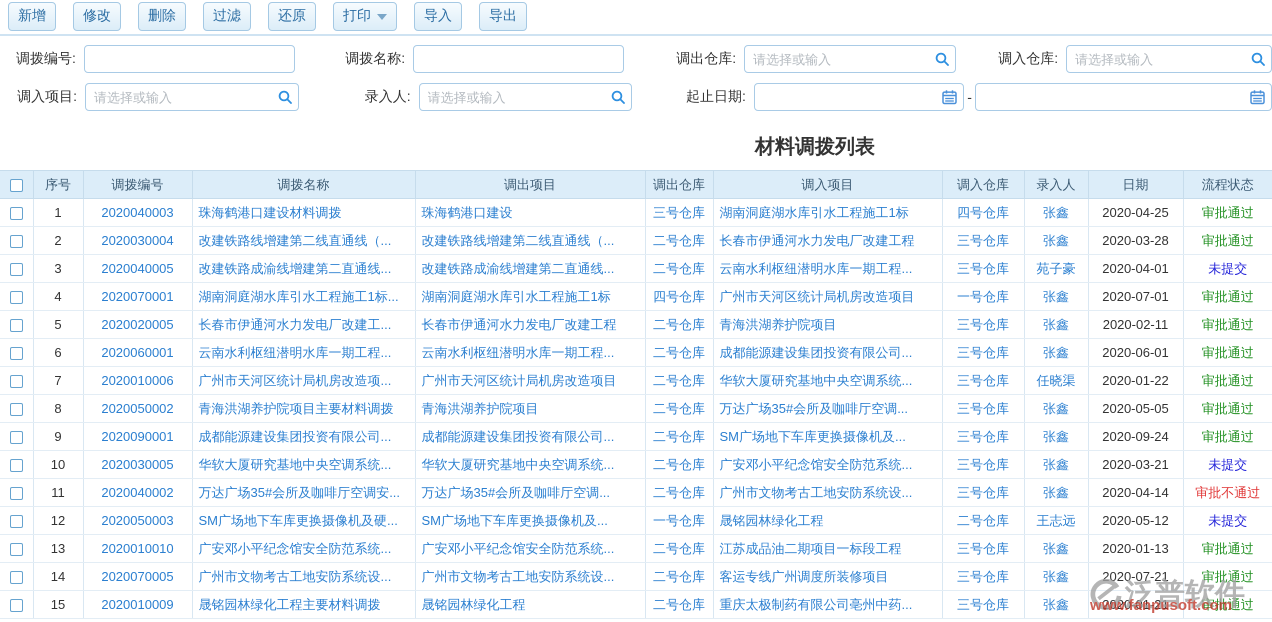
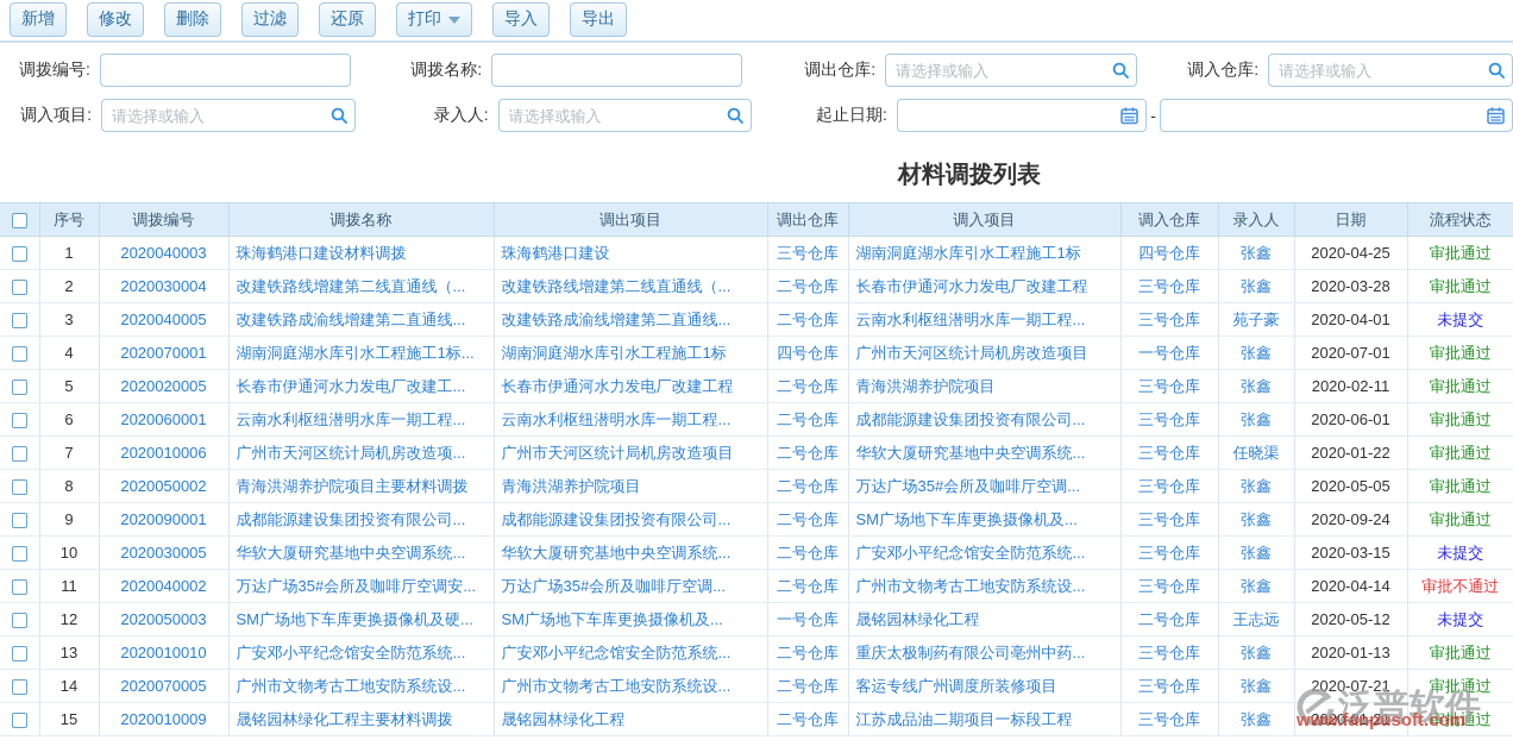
  新增
  修改
  删除
  过滤
  还原
  打印
  导入
  导出
  调拨编号:
  调拨名称:
  调出仓库:
  请选择或输入
  调入仓库:
  请选择或输入
  调入项目:
  请选择或输入
  录入人:
  请选择或输入
  起止日期:
  -
  材料调拨列表
  	序号	调拨编号	调拨名称	调出项目	调出仓库	调入项目	调入仓库	录入人	日期	流程状态
  	1	2020040003	珠海鹤港口建设材料调拨	珠海鹤港口建设	三号仓库	湖南洞庭湖水库引水工程施工1标	四号仓库	张鑫	2020-04-25	审批通过
  	2	2020030004	改建铁路线增建第二线直通线（...	改建铁路线增建第二线直通线（...	二号仓库	长春市伊通河水力发电厂改建工程	三号仓库	张鑫	2020-03-28	审批通过
  	3	2020040005	改建铁路成渝线增建第二直通线...	改建铁路成渝线增建第二直通线...	二号仓库	云南水利枢纽潜明水库一期工程...	三号仓库	苑子豪	2020-04-01	未提交
  	4	2020070001	湖南洞庭湖水库引水工程施工1标...	湖南洞庭湖水库引水工程施工1标	四号仓库	广州市天河区统计局机房改造项目	一号仓库	张鑫	2020-07-01	审批通过
  	5	2020020005	长春市伊通河水力发电厂改建工...	长春市伊通河水力发电厂改建工程	二号仓库	青海洪湖养护院项目	三号仓库	张鑫	2020-02-11	审批通过
  	6	2020060001	云南水利枢纽潜明水库一期工程...	云南水利枢纽潜明水库一期工程...	二号仓库	成都能源建设集团投资有限公司...	三号仓库	张鑫	2020-06-01	审批通过
  	7	2020010006	广州市天河区统计局机房改造项...	广州市天河区统计局机房改造项目	二号仓库	华软大厦研究基地中央空调系统...	三号仓库	任晓渠	2020-01-22	审批通过
  	8	2020050002	青海洪湖养护院项目主要材料调拨	青海洪湖养护院项目	二号仓库	万达广场35#会所及咖啡厅空调...	三号仓库	张鑫	2020-05-05	审批通过
  	9	2020090001	成都能源建设集团投资有限公司...	成都能源建设集团投资有限公司...	二号仓库	SM广场地下车库更换摄像机及...	三号仓库	张鑫	2020-09-24	审批通过
- 	10	2020030005	华软大厦研究基地中央空调系统...	华软大厦研究基地中央空调系统...	二号仓库	广安邓小平纪念馆安全防范系统...	三号仓库	张鑫	2020-03-21	未提交
+ 	10	2020030005	华软大厦研究基地中央空调系统...	华软大厦研究基地中央空调系统...	二号仓库	广安邓小平纪念馆安全防范系统...	三号仓库	张鑫	2020-03-15	未提交
  	11	2020040002	万达广场35#会所及咖啡厅空调安...	万达广场35#会所及咖啡厅空调...	二号仓库	广州市文物考古工地安防系统设...	三号仓库	张鑫	2020-04-14	审批不通过
  	12	2020050003	SM广场地下车库更换摄像机及硬...	SM广场地下车库更换摄像机及...	一号仓库	晟铭园林绿化工程	二号仓库	王志远	2020-05-12	未提交
- 	13	2020010010	广安邓小平纪念馆安全防范系统...	广安邓小平纪念馆安全防范系统...	二号仓库	江苏成品油二期项目一标段工程	三号仓库	张鑫	2020-01-13	审批通过
+ 	13	2020010010	广安邓小平纪念馆安全防范系统...	广安邓小平纪念馆安全防范系统...	二号仓库	重庆太极制药有限公司亳州中药...	三号仓库	张鑫	2020-01-13	审批通过
  	14	2020070005	广州市文物考古工地安防系统设...	广州市文物考古工地安防系统设...	二号仓库	客运专线广州调度所装修项目	三号仓库	张鑫	2020-07-21	审批通过
- 	15	2020010009	晟铭园林绿化工程主要材料调拨	晟铭园林绿化工程	二号仓库	重庆太极制药有限公司亳州中药...	三号仓库	张鑫	2020-01-21	审批通过
+ 	15	2020010009	晟铭园林绿化工程主要材料调拨	晟铭园林绿化工程	二号仓库	江苏成品油二期项目一标段工程	三号仓库	张鑫	2020-01-21	审批通过
  泛普软件
  www.fanpusoft.com
